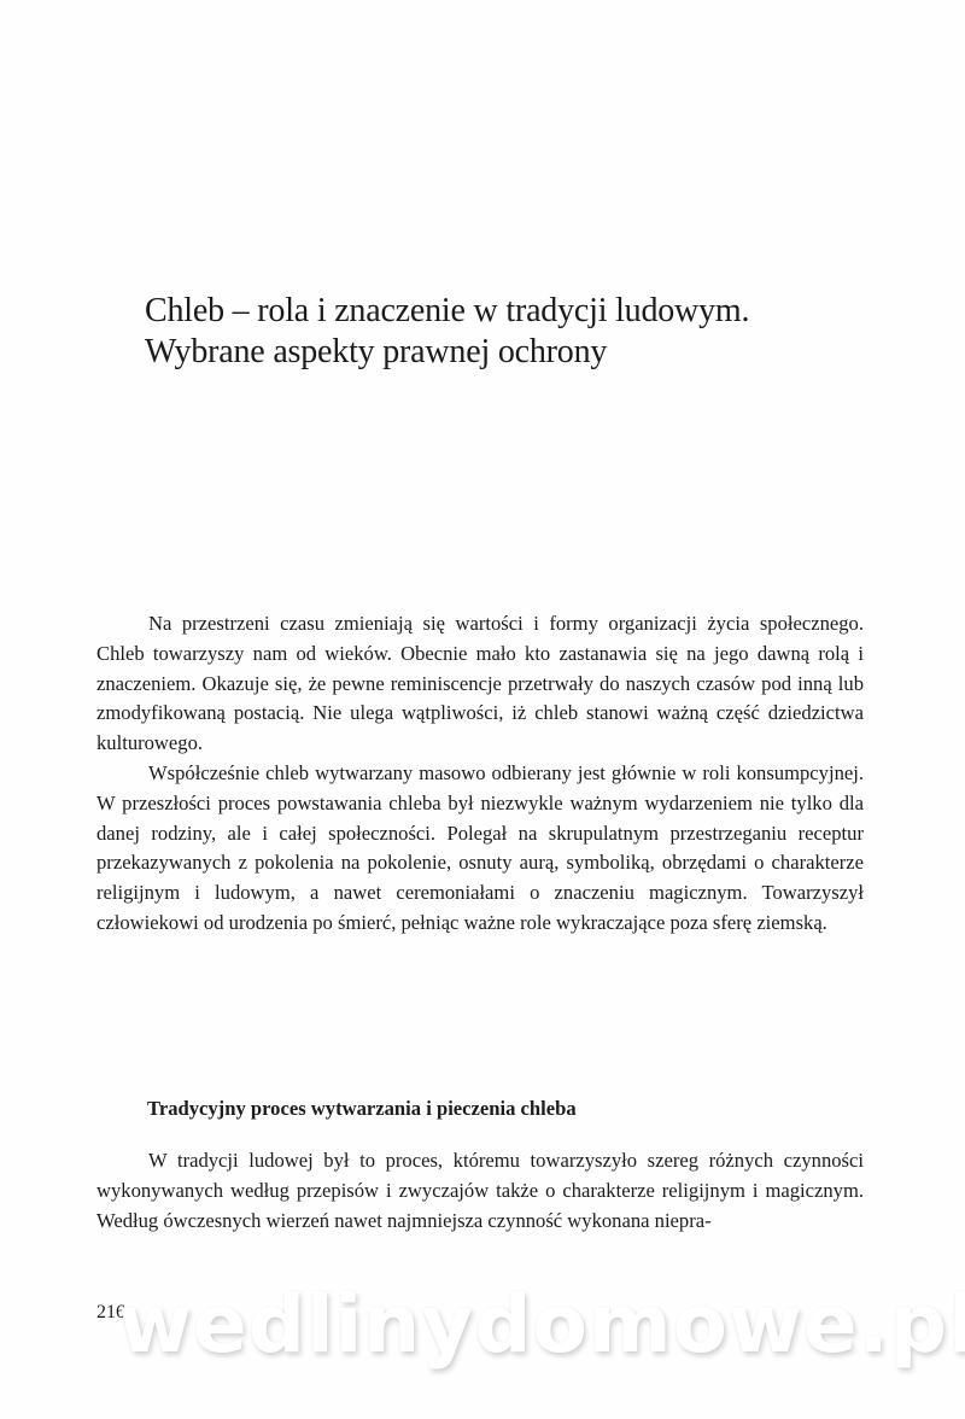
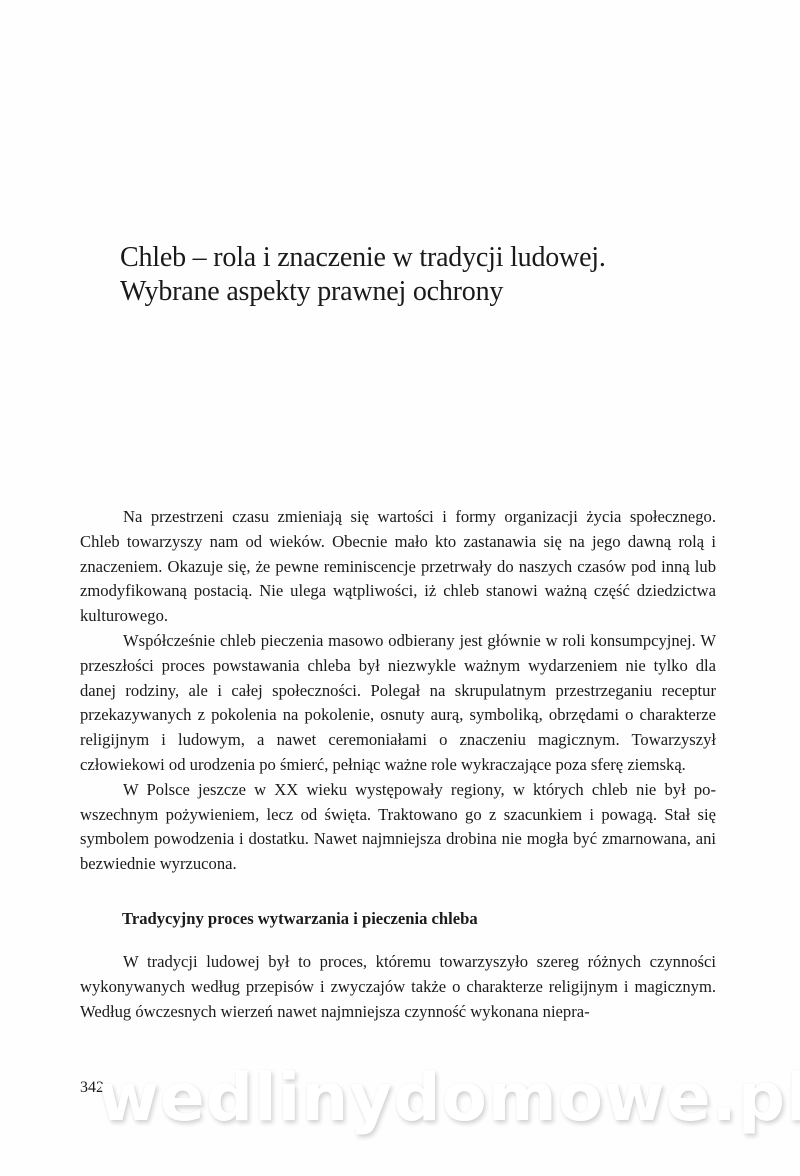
- Chleb – rola i znaczenie w tradycji ludowym.
+ Chleb – rola i znaczenie w tradycji ludowej.
  Wybrane aspekty prawnej ochrony
  Na przestrzeni czasu zmieniają się wartości i formy organizacji życia społecznego. Chleb towarzyszy nam od wieków. Obecnie mało kto zastanawia się na jego dawną rolą i znaczeniem. Okazuje się, że pewne reminiscencje przetrwały do naszych czasów pod inną lub zmodyfikowaną postacią. Nie ulega wątpliwości, iż chleb stanowi ważną część dziedzictwa kulturowego.
- Współcześnie chleb wytwarzany masowo odbierany jest głównie w roli konsump­cyjnej. W przeszłości proces powstawania chleba był niezwykle ważnym wydarzeniem nie tylko dla danej rodziny, ale i całej społeczności. Polegał na skrupulatnym przestrze­ganiu receptur przekazywanych z pokolenia na pokolenie, osnuty aurą, symboliką, obrzędami o charakterze religijnym i ludowym, a nawet ceremoniałami o znaczeniu magicznym. Towarzyszył człowiekowi od urodzenia po śmierć, pełniąc ważne role wy­kraczające poza sferę ziemską.
+ Współcześnie chleb pieczenia masowo odbierany jest głównie w roli konsump­cyjnej. W przeszłości proces powstawania chleba był niezwykle ważnym wydarzeniem nie tylko dla danej rodziny, ale i całej społeczności. Polegał na skrupulatnym przestrze­ganiu receptur przekazywanych z pokolenia na pokolenie, osnuty aurą, symboliką, obrzędami o charakterze religijnym i ludowym, a nawet ceremoniałami o znaczeniu magicznym. Towarzyszył człowiekowi od urodzenia po śmierć, pełniąc ważne role wy­kraczające poza sferę ziemską.
+ W Polsce jeszcze w XX wieku występowały regiony, w których chleb nie był po­wszechnym pożywieniem, lecz od święta. Traktowano go z szacunkiem i powagą. Stał się symbolem powodzenia i dostatku. Nawet najmniejsza drobina nie mogła być zmar­nowana, ani bezwiednie wyrzucona.
  Tradycyjny proces wytwarzania i pieczenia chleba
  W tradycji ludowej był to proces, któremu towarzyszyło szereg różnych czynno­ści wykonywanych według przepisów i zwyczajów także o charakterze religijnym i ma­gicznym. Według ówczesnych wierzeń nawet najmniejsza czynność wykonana niepra-
- 216
+ 342
  wedlinydomowe.pl
